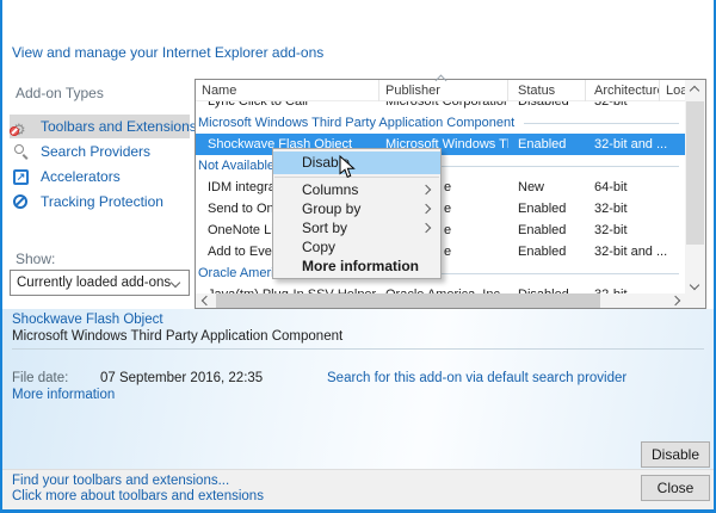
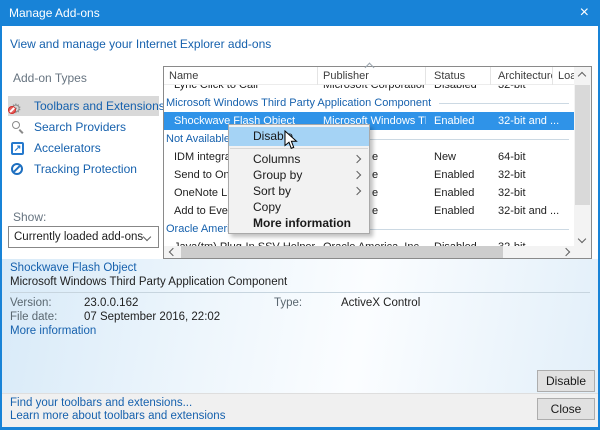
+ Manage Add-ons
+ ×
  View and manage your Internet Explorer add-ons
  Add-on Types
  Toolbars and Extensions
  Search Providers
  ↗
  Accelerators
  Tracking Protection
  Show:
  Currently loaded add-ons
  Name
  Publisher
  Status
  Architectur
  Lync Click to Call
  Microsoft Corporation
  Disabled
  32-bit
  Microsoft Windows Third Party Application Component
  Shockwave Flash Object
  Microsoft Windows T
  Enabled
  32-bit and ...
  Not Available
  IDM integr
  e
  New
  64-bit
  Send to On
  e
  Enabled
  32-bit
  OneNote L
  e
  Enabled
  32-bit
  Add to Eve
  e
  Enabled
  32-bit and ...
  Disab
  Columns
  Group by
  Sort by
  Copy
  More information
  Shockwave Flash Object
  Microsoft Windows Third Party Application Component
+ Version:
+ 23.0.0.162
+ Type:
+ ActiveX Control
  File date:
- 07 September 2016, 22:35
+ 07 September 2016, 22:02
- Search for this add-on via default search provider
  More information
  Disable
  Find your toolbars and extensions...
- Click more about toolbars and extensions
+ Learn more about toolbars and extensions
  Close
